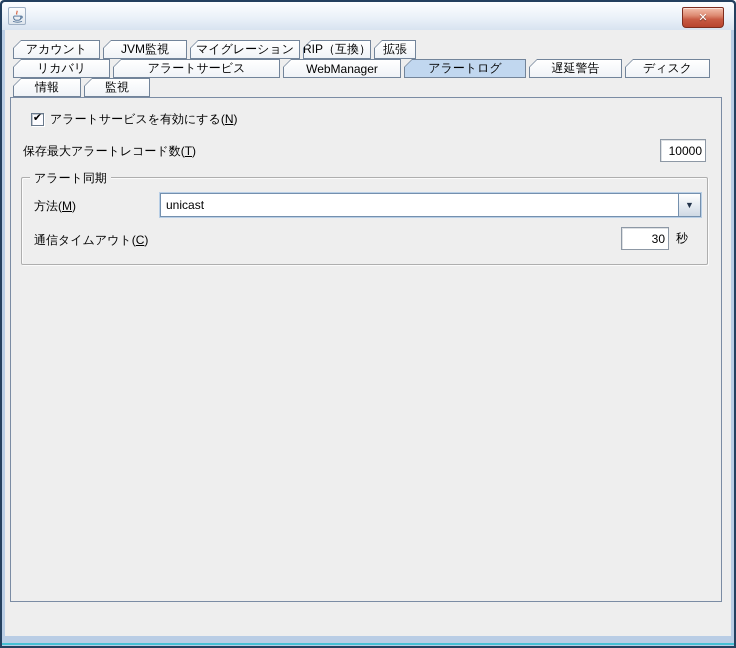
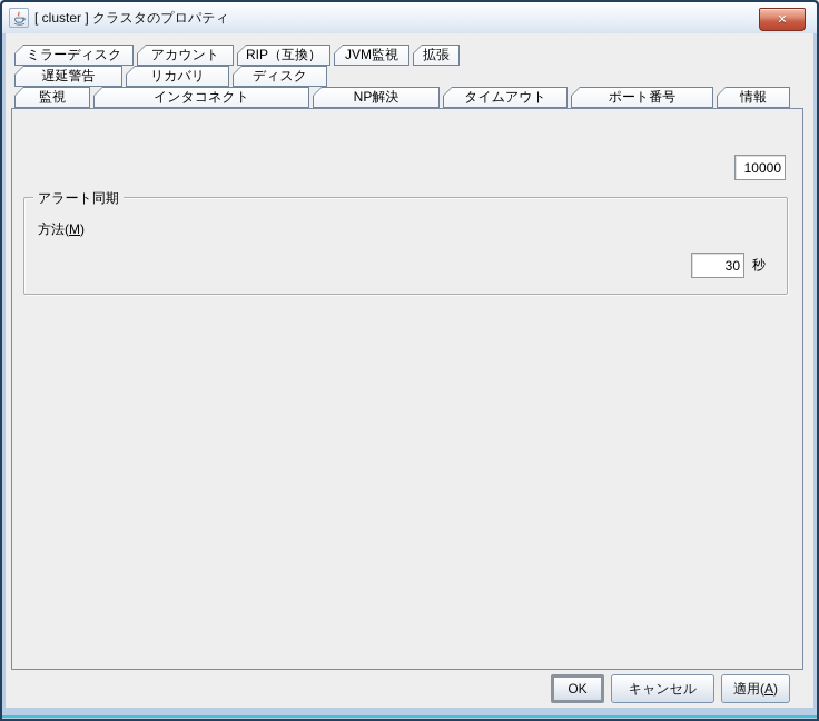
+ [ cluster ] クラスタのプロパティ
  ✕
+ ミラーディスク
  アカウント
- JVM監視
+ RIP（互換）
- マイグレーション
- RIP（互換）
+ JVM監視
  拡張
- リカバリ
+ 遅延警告
- アラートサービス
- WebManager
- アラートログ
- 遅延警告
+ リカバリ
  ディスク
- 情報
+ 監視
+ インタコネクト
+ NP解決
+ タイムアウト
+ ポート番号
- 監視
+ 情報
- ✔
- アラートサービスを有効にする(N)
- 保存最大アラートレコード数(T)
  10000
  アラート同期
  方法(M)
- unicast
- ▼
- 通信タイムアウト(C)
  30
  秒
+ OK
+ キャンセル
+ 適用(A)
